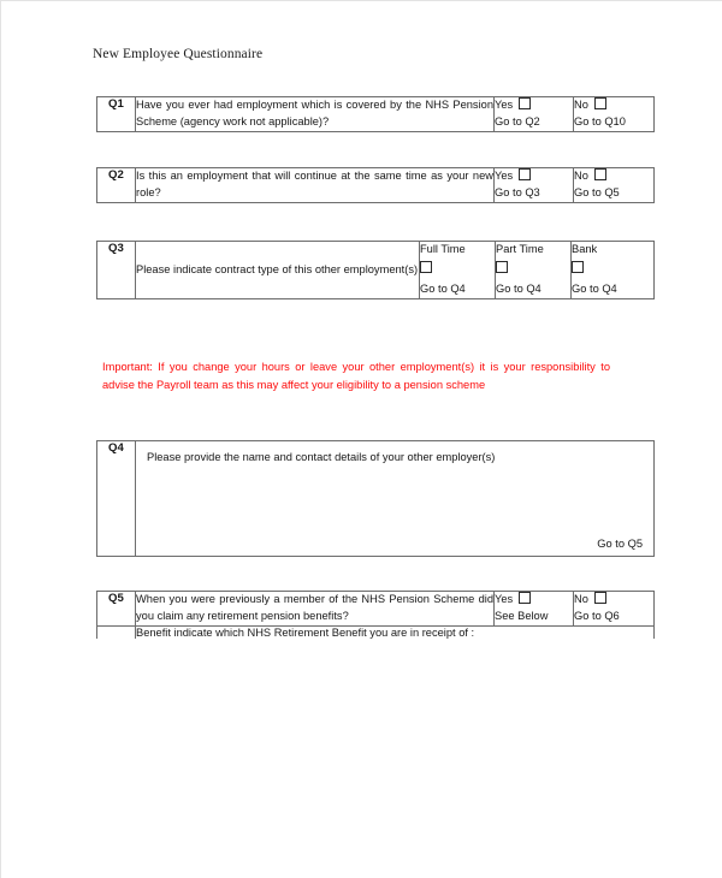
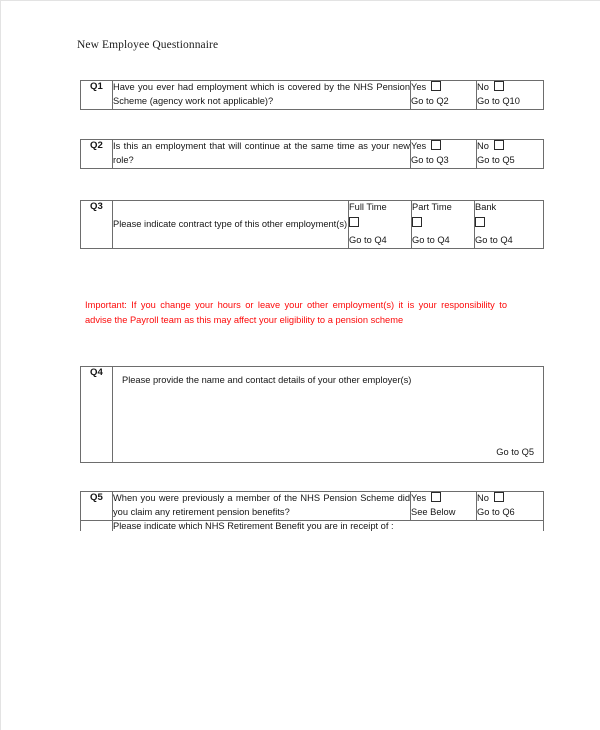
  New Employee Questionnaire
  Q1	Have you ever had employment which is covered by the NHS Pension Scheme (agency work not applicable)?	Yes Go to Q2	No Go to Q10
  Q2	Is this an employment that will continue at the same time as your new role?	Yes Go to Q3	No Go to Q5
  Q3	Please indicate contract type of this other employment(s)	Full Time Go to Q4	Part Time Go to Q4	Bank Go to Q4
  Important: If you change your hours or leave your other employment(s) it is your responsibility to advise the Payroll team as this may affect your eligibility to a pension scheme
  Q4	Please provide the name and contact details of your other employer(s) Go to Q5
  Q5	When you were previously a member of the NHS Pension Scheme did you claim any retirement pension benefits?	Yes See Below	No Go to Q6
- 	Benefit indicate which NHS Retirement Benefit you are in receipt of :
+ 	Please indicate which NHS Retirement Benefit you are in receipt of :
